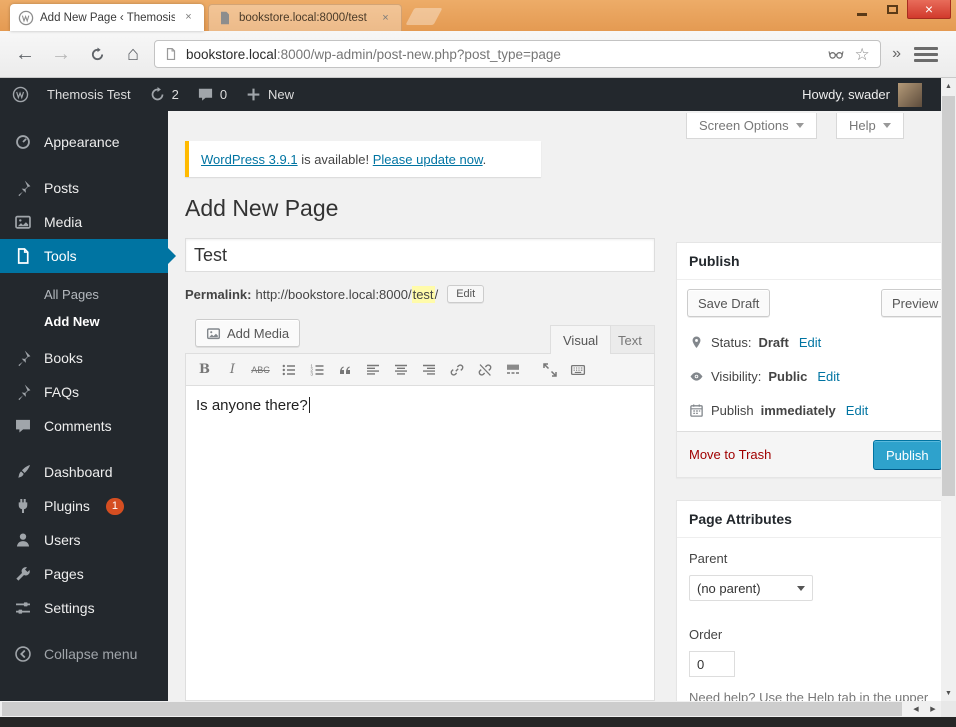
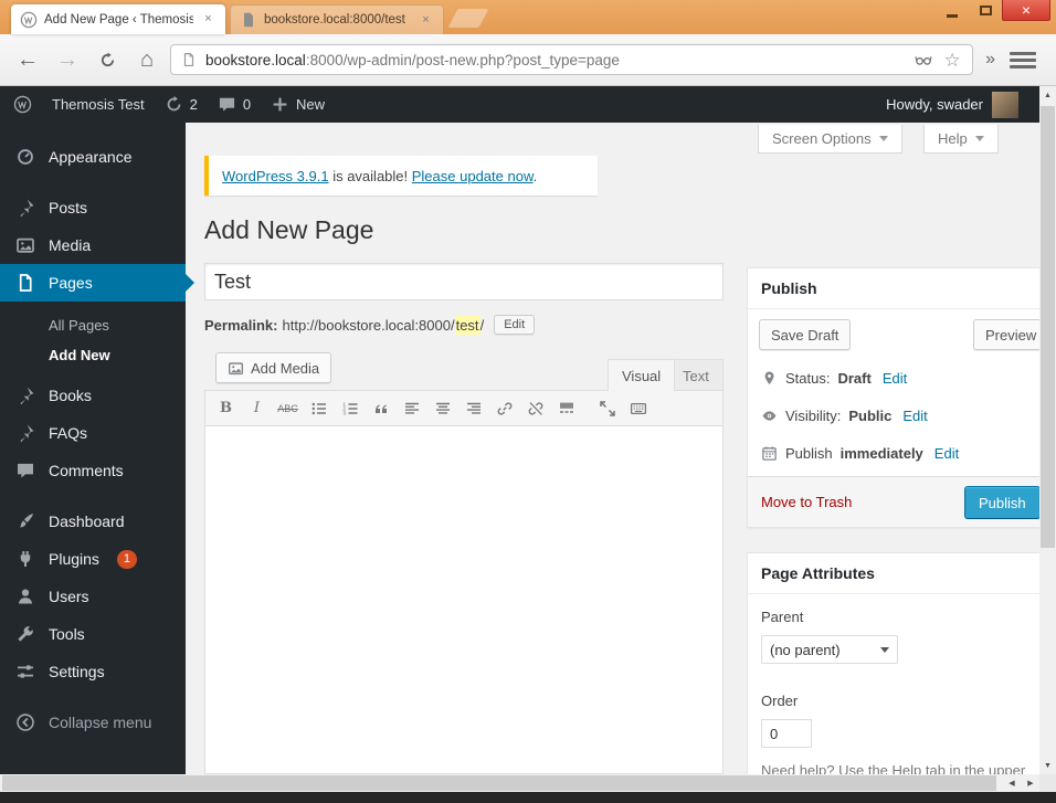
  Add New Page ‹ Themosis
  ×
  bookstore.local:8000/test
  ×
  ×
  ←
  →
  ⌂
  bookstore.local:8000/wp-admin/post-new.php?post_type=page
  ☆
  »
  Themosis Test
  2
  0
  New
  Howdy, swader
  Appearance
  Posts
  Media
- Tools
+ Pages
  All Pages
  Add New
  Books
  FAQs
  Comments
  Dashboard
  Plugins
  1
  Users
- Pages
+ Tools
  Settings
  Collapse menu
  Screen Options
  Help
  WordPress 3.9.1 is available! Please update now.
  Add New Page
  Test
  Permalink:
  http://bookstore.local:8000/test/
  Edit
  Add Media
  Visual
  Text
  B
  I
  ABC
- Is anyone there?
  Publish
  Save Draft
  Preview
  Status:
  Draft
  Edit
  Visibility:
  Public
  Edit
  Publish
  immediately
  Edit
  Move to Trash
  Publish
  Page Attributes
  Parent
  (no parent)
  Order
  0
